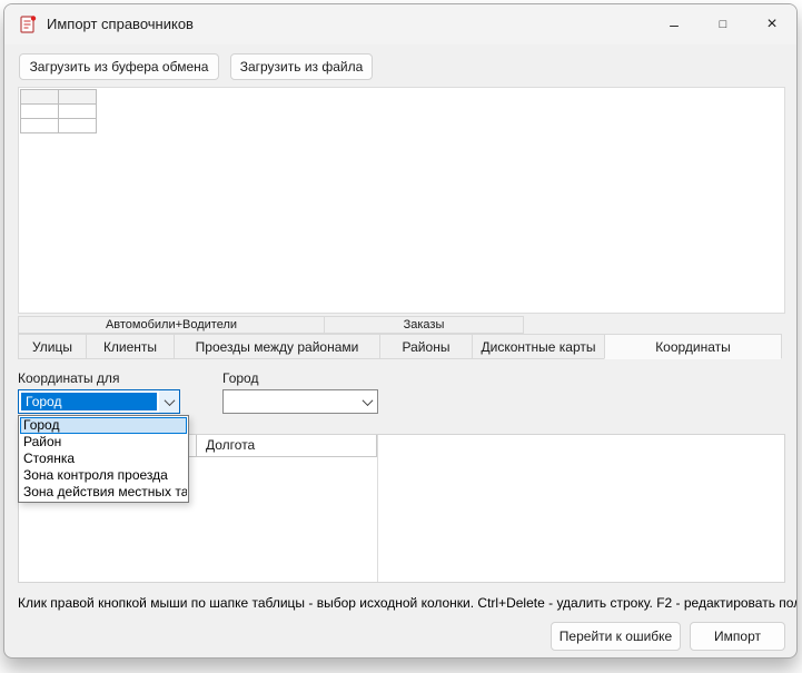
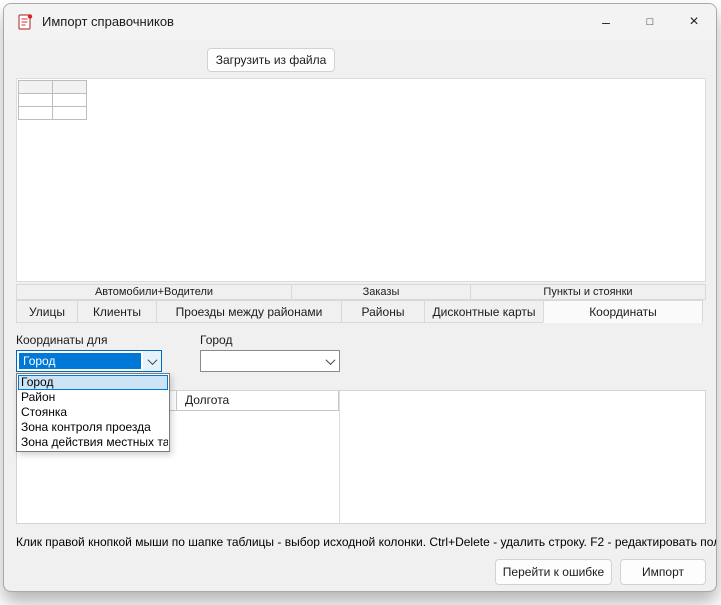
  Импорт справочников
  –
  □
  ×
- Загрузить из буфера обмена
  Загрузить из файла
  Автомобили+Водители
  Заказы
+ Пункты и стоянки
  Улицы
  Клиенты
  Проезды между районами
  Районы
  Дисконтные карты
  Координаты
  Координаты для
  Город
  Город
  Долгота
  Город
  Район
  Стоянка
  Зона контроля проезда
  Зона действия местных та
  Клик правой кнопкой мыши по шапке таблицы - выбор исходной колонки. Ctrl+Delete - удалить строку. F2 - редактировать по
  Перейти к ошибке
  Импорт
